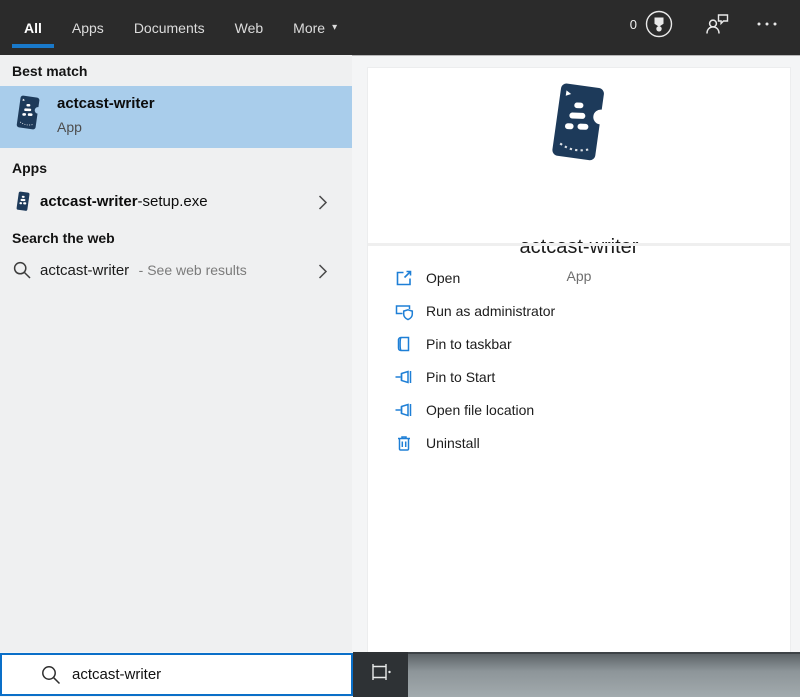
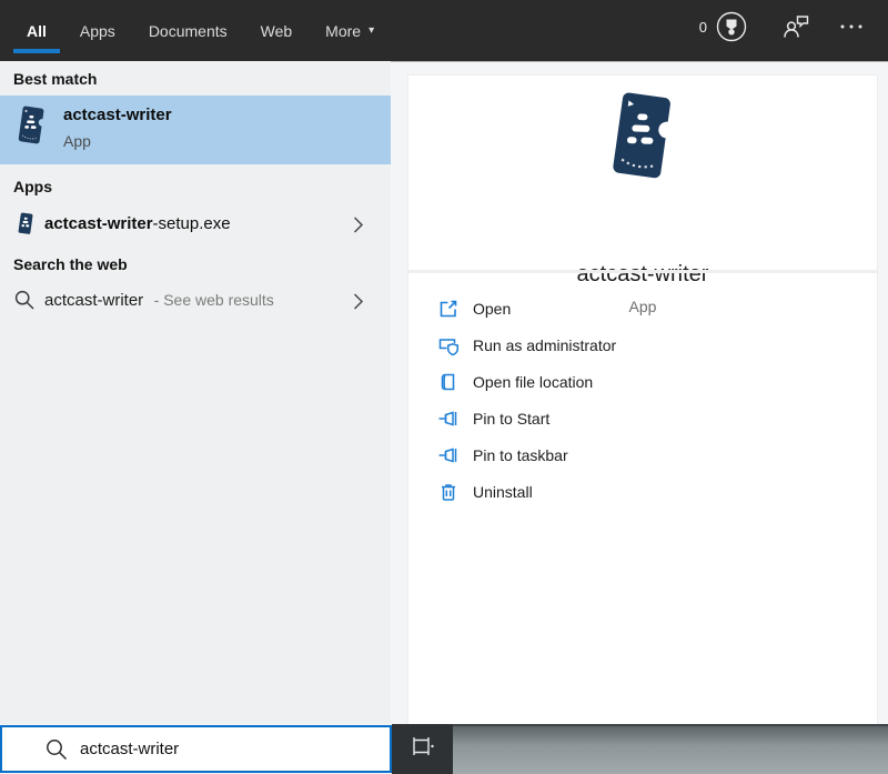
  All
  Apps
  Documents
  Web
  More
  ▾
  0
  Best match
  actcast-writer
  App
  Apps
  actcast-writer-setup.exe
  Search the web
  actcast-writer - See web results
  actcast-writer
  App
  Open
  Run as administrator
- Pin to taskbar
+ Open file location
  Pin to Start
- Open file location
+ Pin to taskbar
  Uninstall
  actcast-writer
